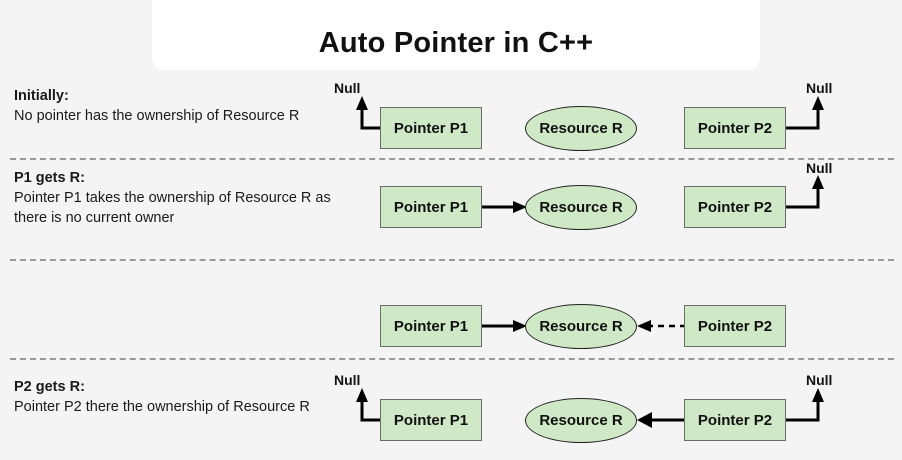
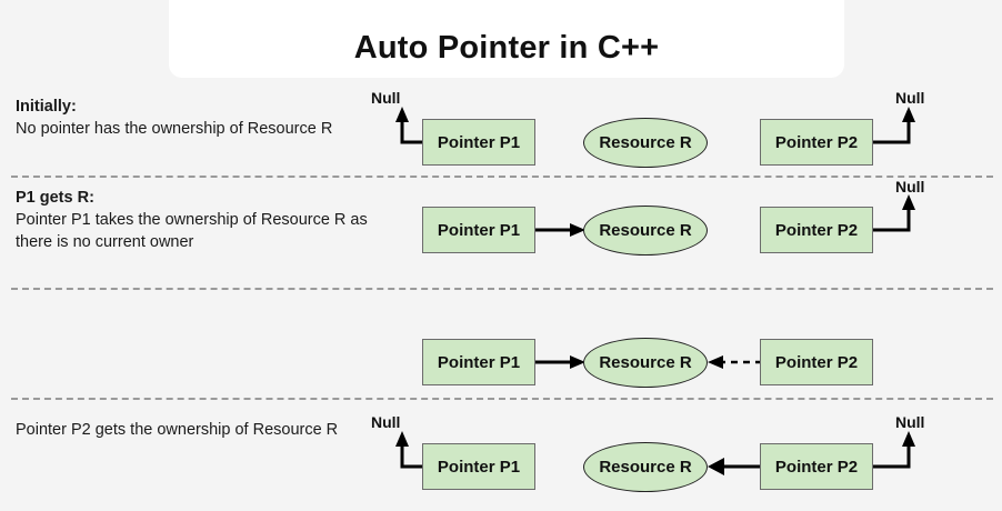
  Auto Pointer in C++
  Initially:
  No pointer has the ownership of Resource R
  Null
  Pointer P1
  Resource R
  Pointer P2
  Null
  P1 gets R:
  Pointer P1 takes the ownership of Resource R as there is no current owner
  Pointer P1
  Resource R
  Pointer P2
  Null
  Pointer P1
  Resource R
  Pointer P2
- P2 gets R:
- Pointer P2 there the ownership of Resource R
+ Pointer P2 gets the ownership of Resource R
  Null
  Pointer P1
  Resource R
  Pointer P2
  Null
